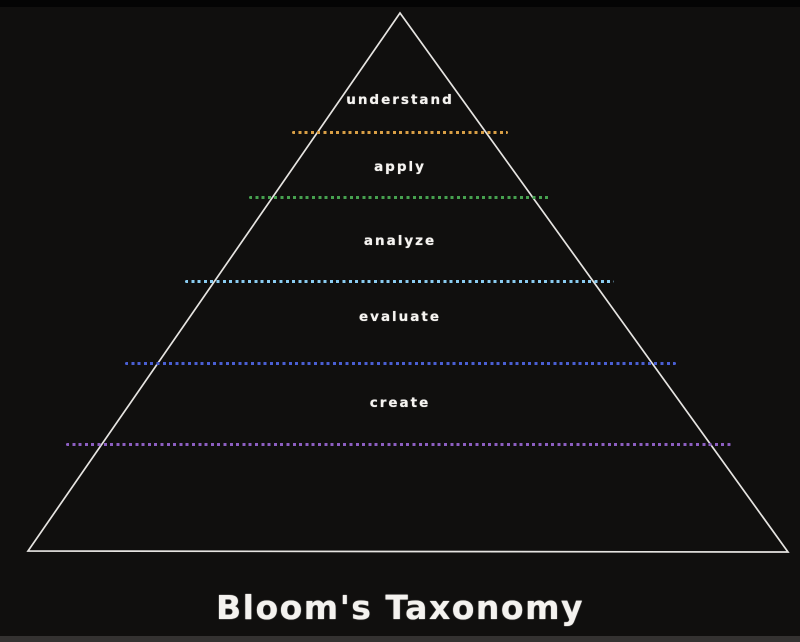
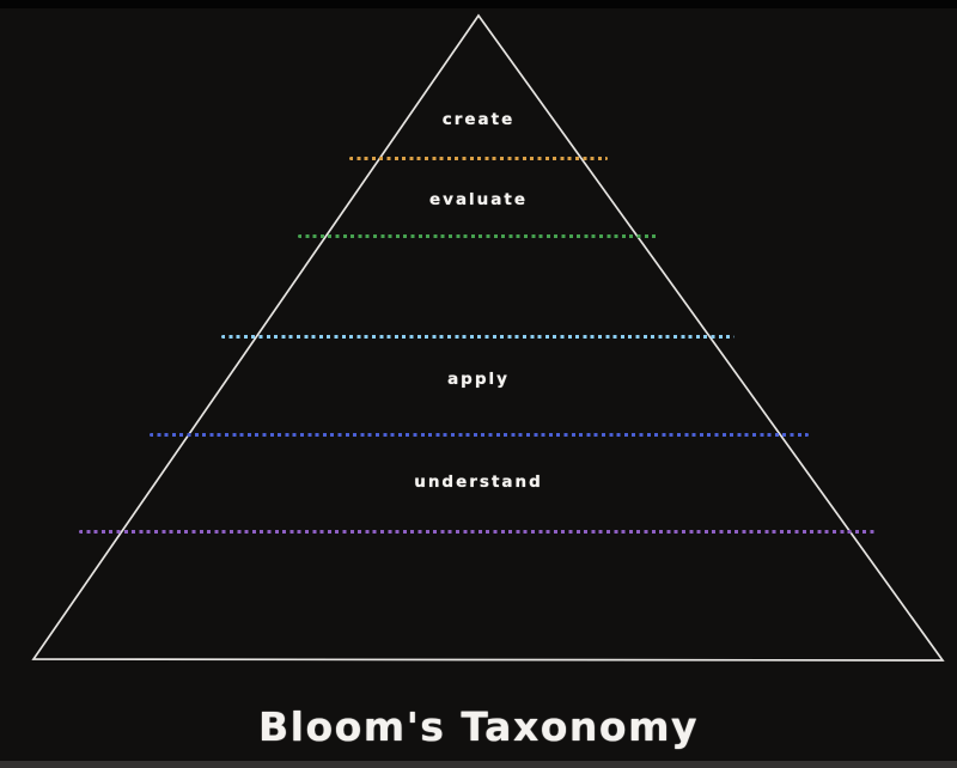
- understand
+ create
- apply
+ evaluate
- analyze
- evaluate
+ apply
- create
+ understand
  Bloom's Taxonomy
